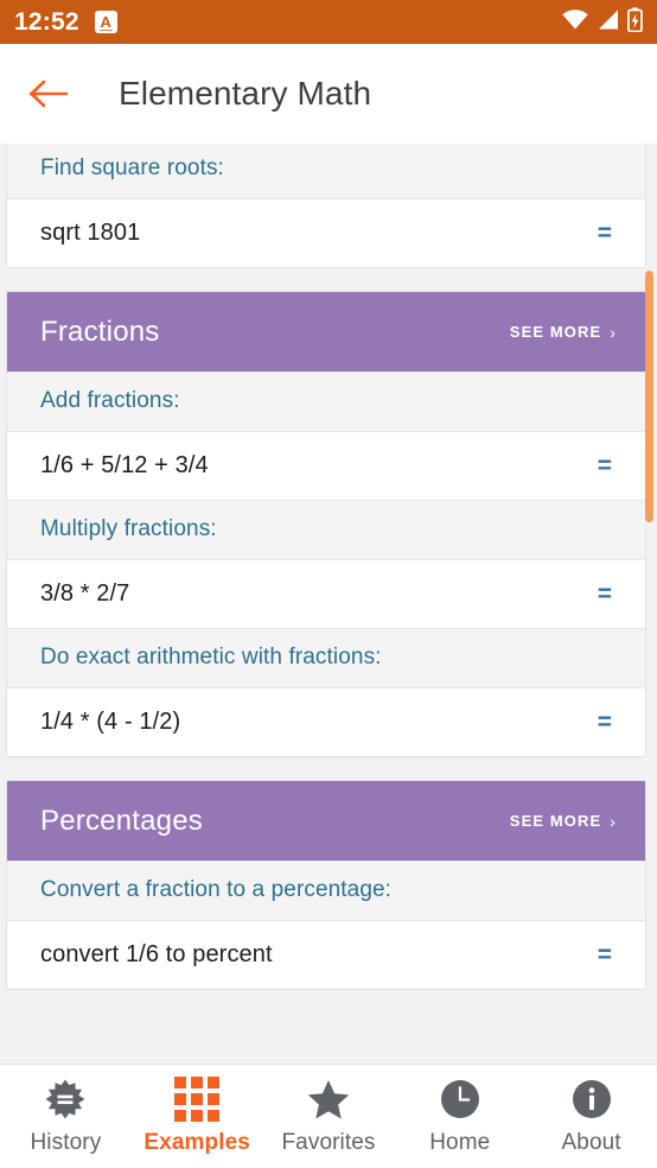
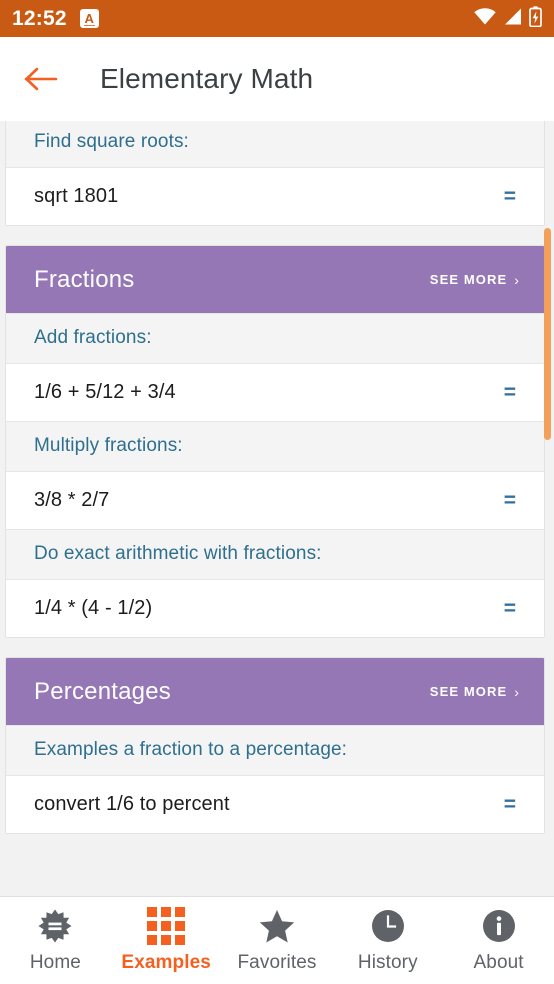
  12:52
  A
  Elementary Math
  Find square roots:
  sqrt 1801
  =
  Fractions
  SEE MORE
  ›
  Add fractions:
  1/6 + 5/12 + 3/4
  =
  Multiply fractions:
  3/8 * 2/7
  =
  Do exact arithmetic with fractions:
  1/4 * (4 - 1/2)
  =
  Percentages
  SEE MORE
  ›
- Convert a fraction to a percentage:
+ Examples a fraction to a percentage:
  convert 1/6 to percent
  =
- History
+ Home
  Examples
  Favorites
- Home
+ History
  About
